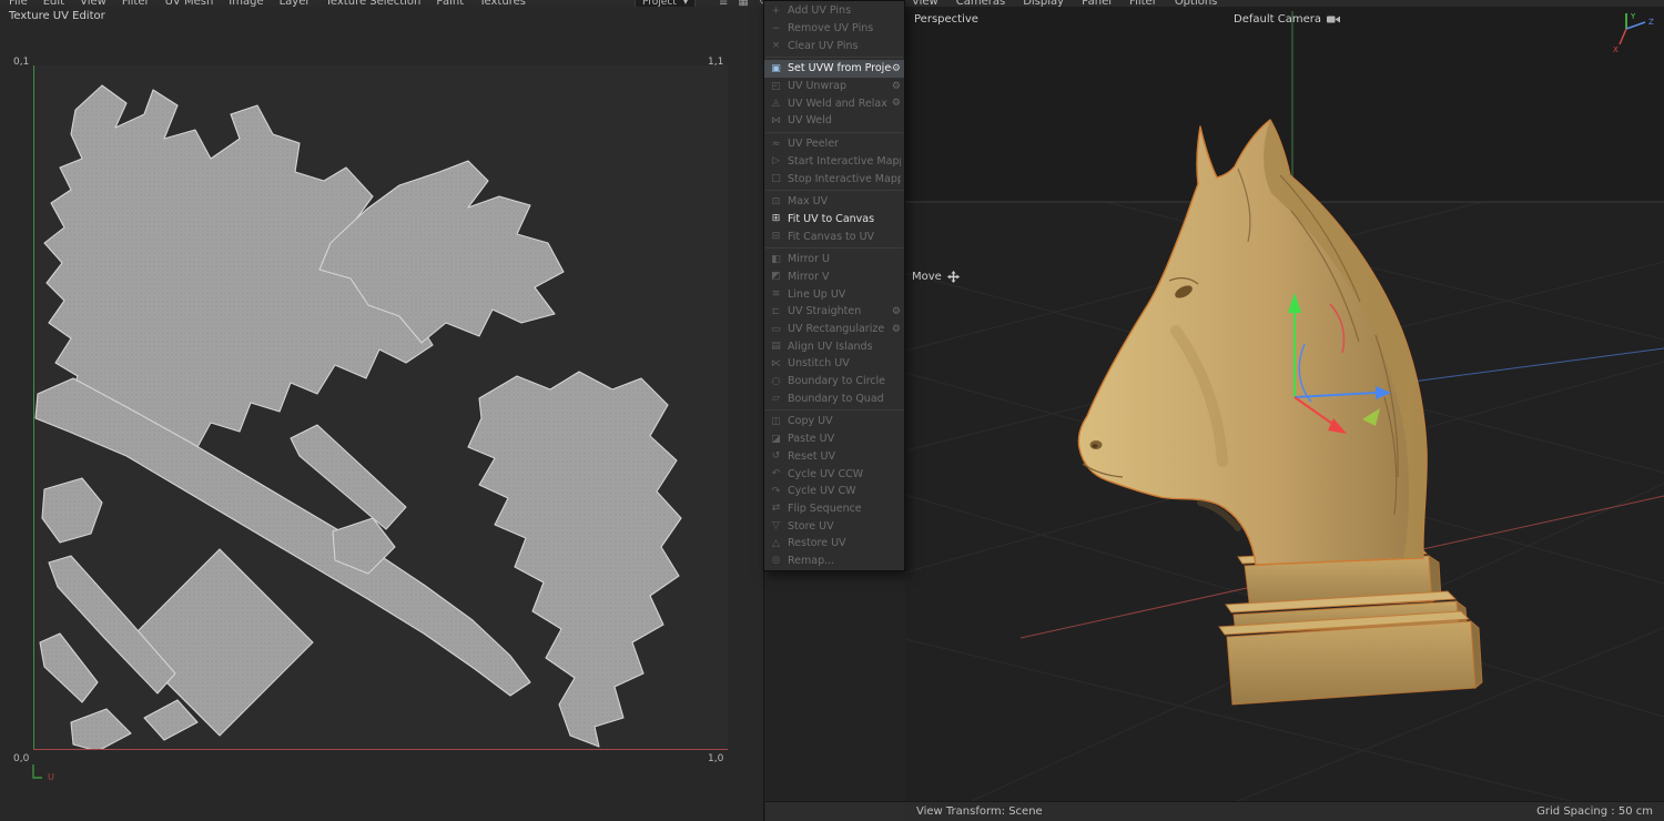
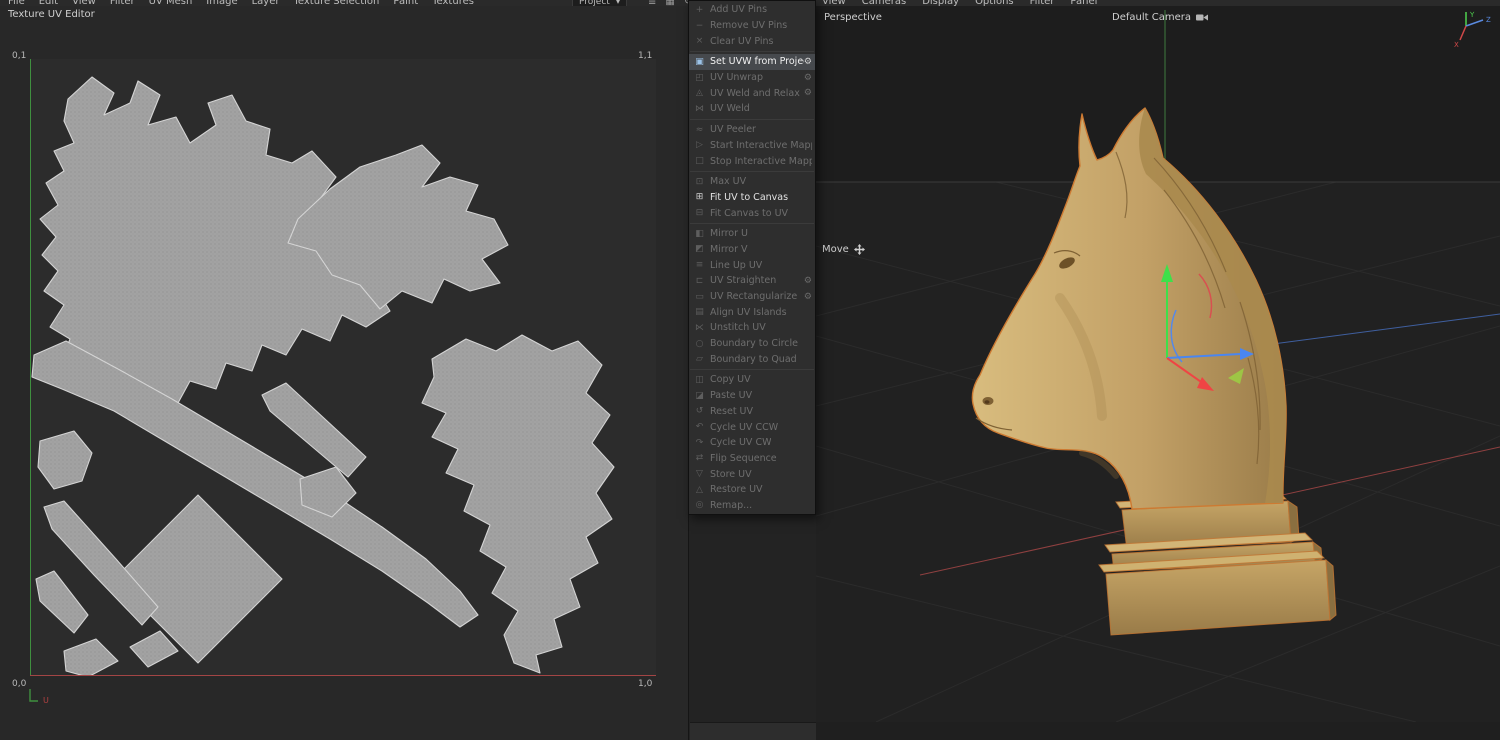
  File
  Edit
  View
  Filter
  UV Mesh
  Image
  Layer
  Texture Selection
  Paint
  Textures
  Project
  ▾
  ≣
  ▦
  View
  Cameras
  Display
- Panel
+ Options
  Filter
- Options
+ Panel
  Texture UV Editor
  0,1
  1,1
  0,0
  1,0
  U
  +
  Add UV Pins
  −
  Remove UV Pins
  ×
  Clear UV Pins
  ▣
  Set UVW from Proje
  ⚙
  ◰
  UV Unwrap
  ⚙
  ◬
  UV Weld and Relax
  ⚙
  ⋈
  UV Weld
  ≈
  UV Peeler
  ▷
  Start Interactive Map
  □
  Stop Interactive Mapp
  ⊡
  Max UV
  ⊞
  Fit UV to Canvas
  ⊟
  Fit Canvas to UV
  ◧
  Mirror U
  ◩
  Mirror V
  ≡
  Line Up UV
  ⊏
  UV Straighten
  ⚙
  ▭
  UV Rectangularize
  ⚙
  ▤
  Align UV Islands
  ⋉
  Unstitch UV
  ○
  Boundary to Circle
  ▱
  Boundary to Quad
  ◫
  Copy UV
  ◪
  Paste UV
  ↺
  Reset UV
  ↶
  Cycle UV CCW
  ↷
  Cycle UV CW
  ⇄
  Flip Sequence
  ▽
  Store UV
  △
  Restore UV
  ◎
  Remap...
  Perspective
  Default Camera
  Move
  Y
  Z
  X
- View Transform: Scene
- Grid Spacing : 50 cm
